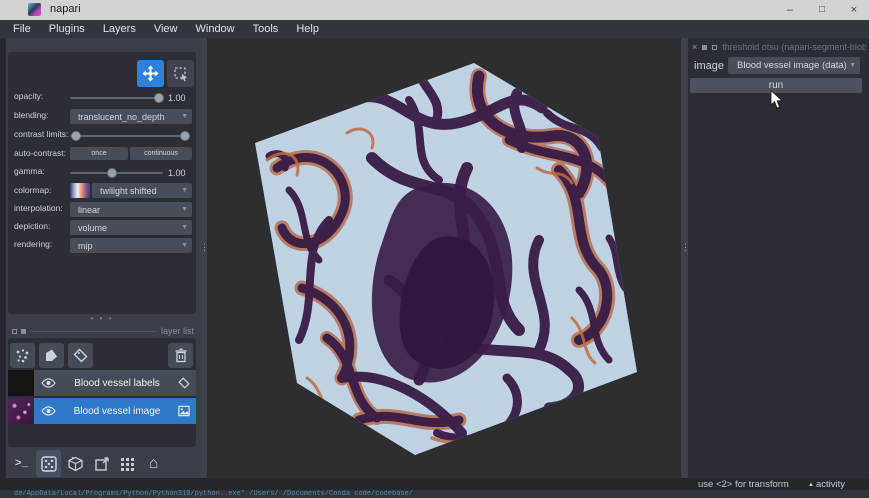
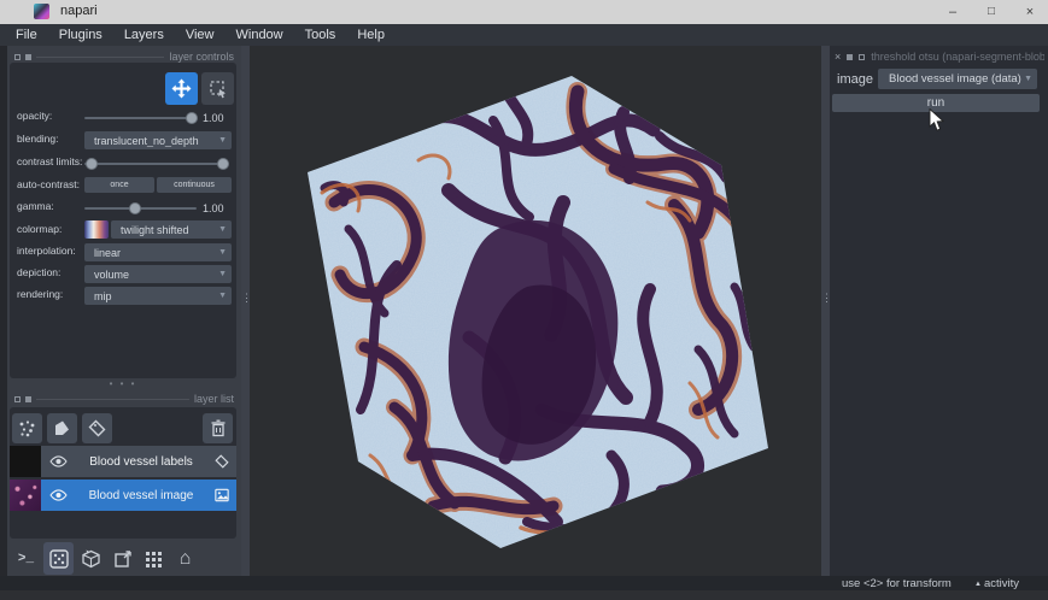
  napari
  –
  □
  ×
  File
  Plugins
  Layers
  View
  Window
  Tools
  Help
+ layer controls
  opacity:
  1.00
  blending:
  translucent_no_depth
  contrast limits:
  auto-contrast:
  gamma:
  1.00
  colormap:
  twilight shifted
  interpolation:
  linear
  depiction:
  volume
  rendering:
  mip
  • • •
  layer list
  Blood vessel labels
  Blood vessel image
  >_
  ⌂
  ⋮
  ⋮
  ×
  threshold otsu (napari-segment-blob
  image
  Blood vessel image (data)
  run
  use <2> for transform
  activity
- de/AppData/Local/Programs/Python/Python310/python..exe" /Users/ /Documents/Conda code/codebase/
